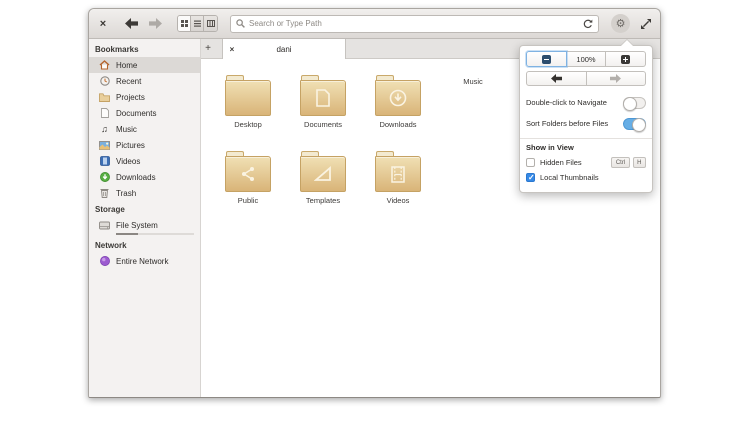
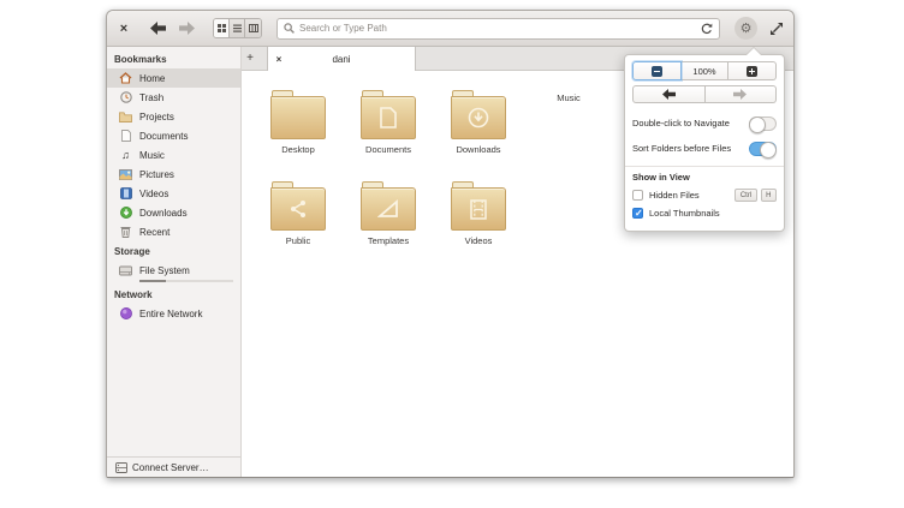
  ×
  Search or Type Path
  ⚙
  Bookmarks
  Home
- Recent
+ Trash
  Projects
  Documents
  ♫
  Music
  Pictures
  Videos
  Downloads
- Trash
+ Recent
  Storage
  File System
  Network
  Entire Network
+ Connect Server…
  +
  ×
  dani
  Desktop
  Documents
  Downloads
  Music
  Public
  Templates
  Videos
  100%
  Double-click to Navigate
  Sort Folders before Files
  Show in View
  Hidden Files
  Local Thumbnails
